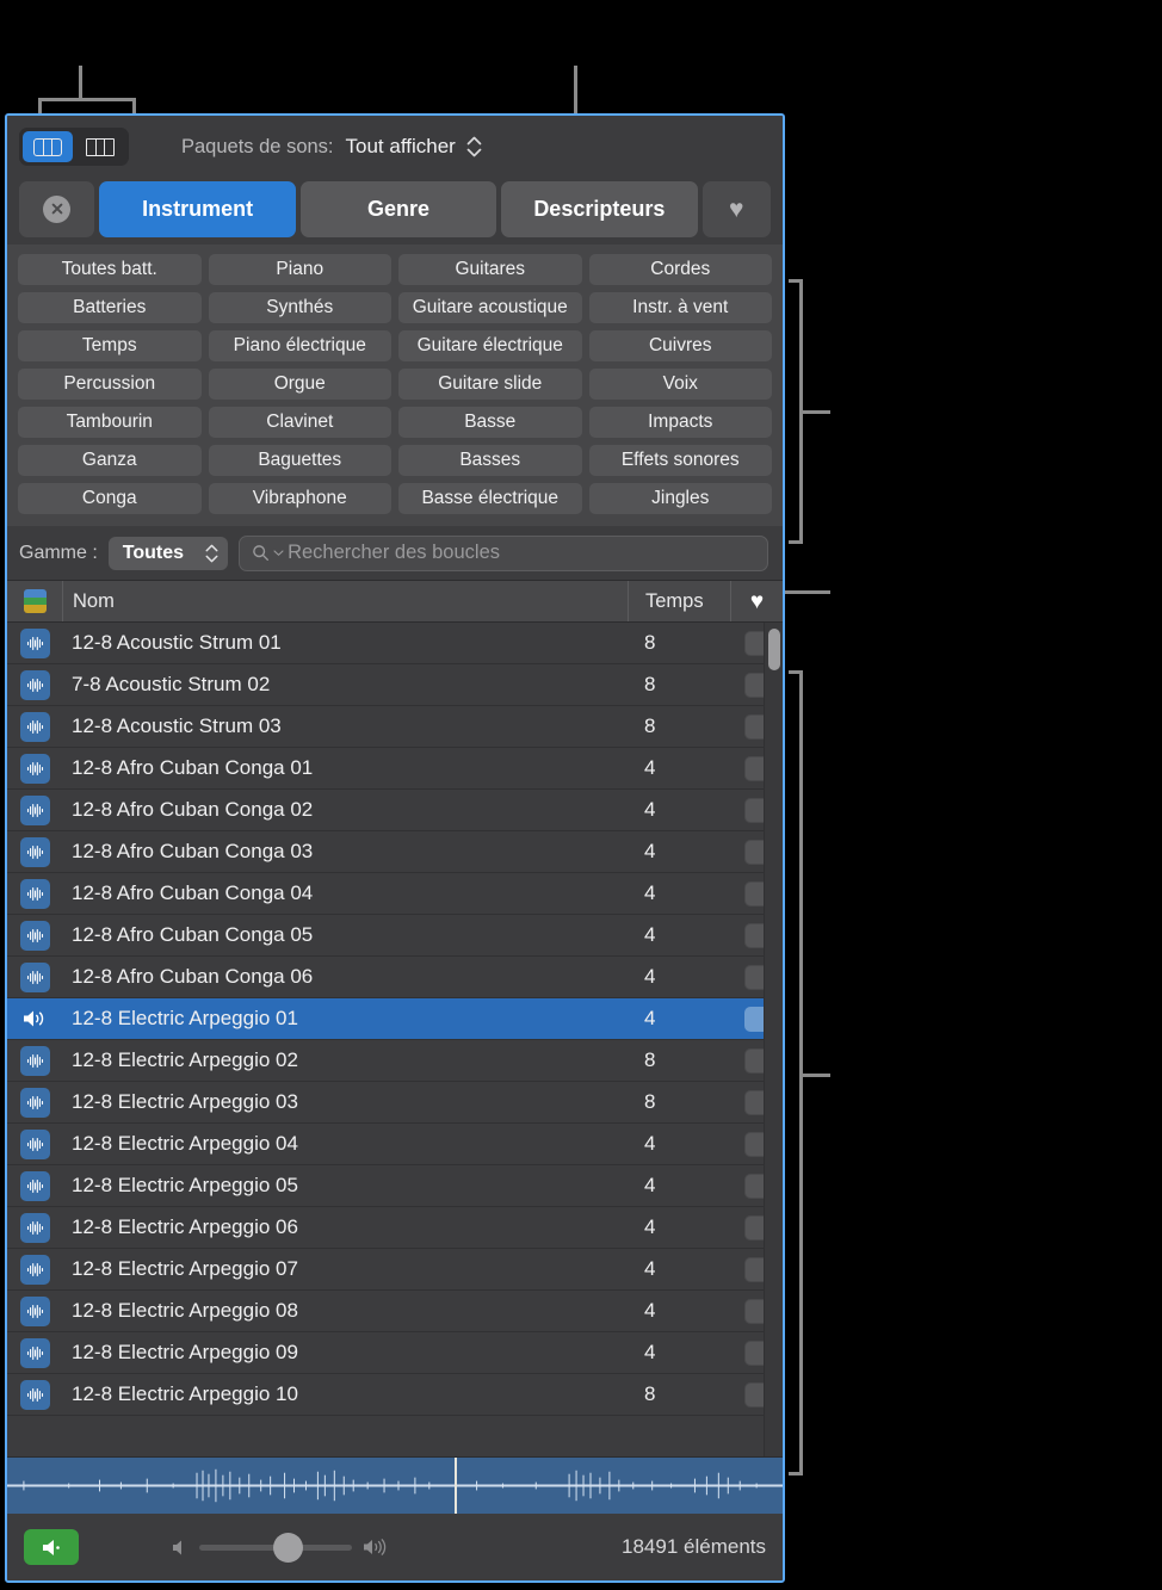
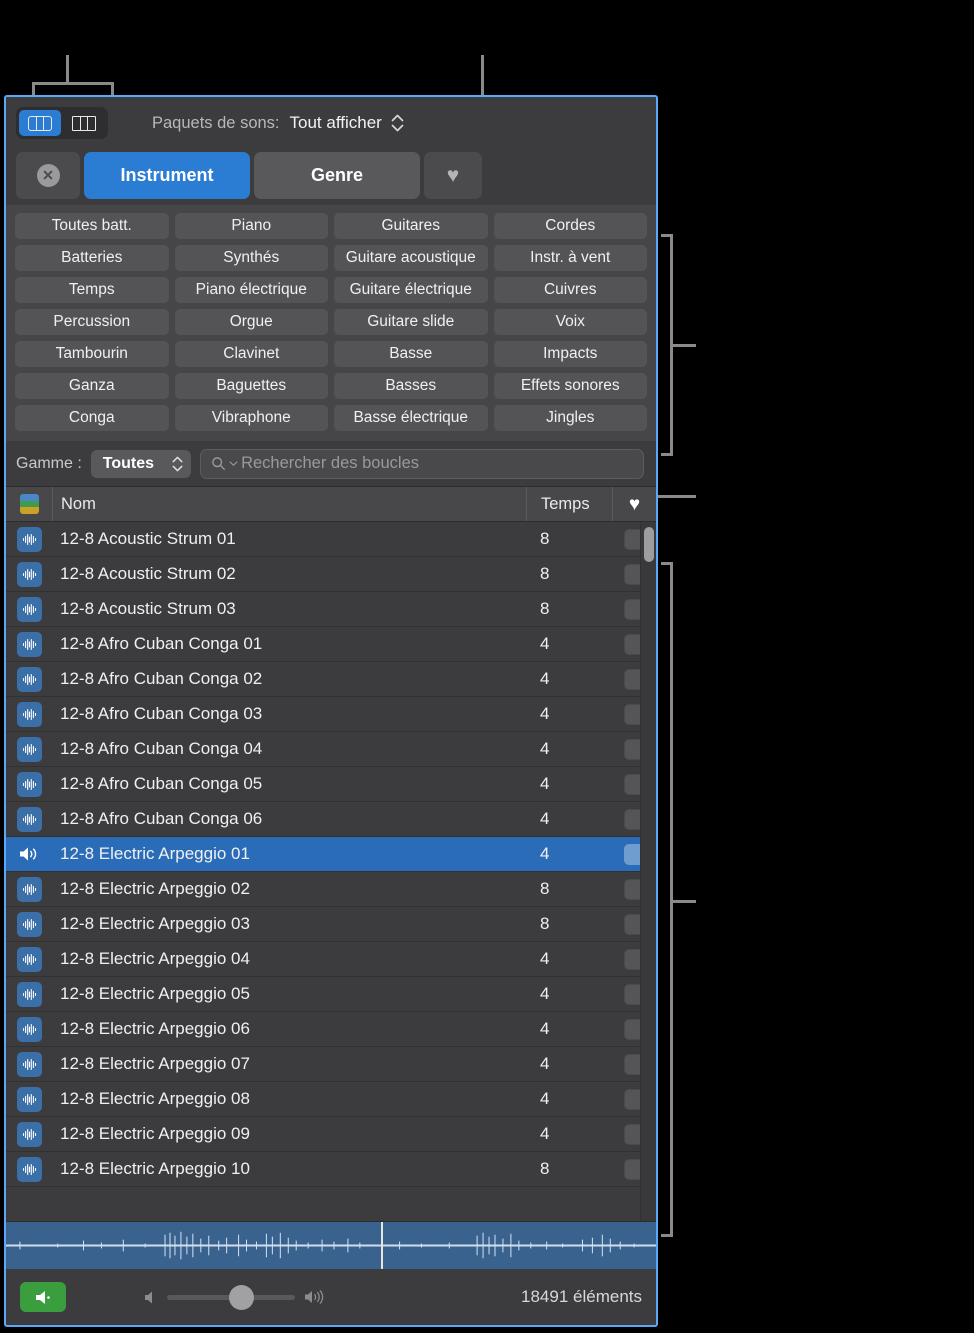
  Paquets de sons:
  Tout afficher
  Instrument
  Genre
- Descripteurs
  ♥
  Toutes batt.
  Piano
  Guitares
  Cordes
  Batteries
  Synthés
  Guitare acoustique
  Instr. à vent
  Temps
  Piano électrique
  Guitare électrique
  Cuivres
  Percussion
  Orgue
  Guitare slide
  Voix
  Tambourin
  Clavinet
  Basse
  Impacts
  Ganza
  Baguettes
  Basses
  Effets sonores
  Conga
  Vibraphone
  Basse électrique
  Jingles
  Gamme :
  Toutes
  Rechercher des boucles
  Nom
  Temps
  ♥
  12-8 Acoustic Strum 01
  8
- 7-8 Acoustic Strum 02
+ 12-8 Acoustic Strum 02
  8
  12-8 Acoustic Strum 03
  8
  12-8 Afro Cuban Conga 01
  4
  12-8 Afro Cuban Conga 02
  4
  12-8 Afro Cuban Conga 03
  4
  12-8 Afro Cuban Conga 04
  4
  12-8 Afro Cuban Conga 05
  4
  12-8 Afro Cuban Conga 06
  4
  12-8 Electric Arpeggio 01
  4
  12-8 Electric Arpeggio 02
  8
  12-8 Electric Arpeggio 03
  8
  12-8 Electric Arpeggio 04
  4
  12-8 Electric Arpeggio 05
  4
  12-8 Electric Arpeggio 06
  4
  12-8 Electric Arpeggio 07
  4
  12-8 Electric Arpeggio 08
  4
  12-8 Electric Arpeggio 09
  4
  12-8 Electric Arpeggio 10
  8
  18491 éléments
